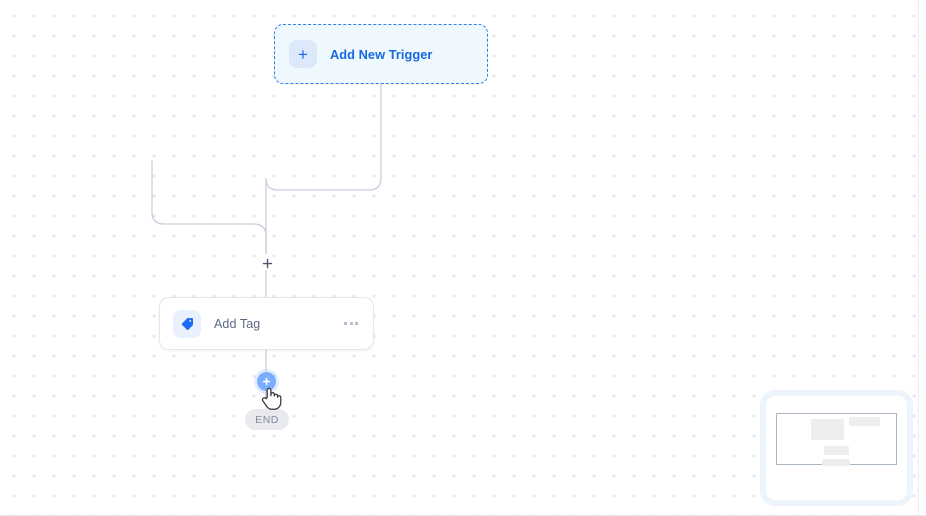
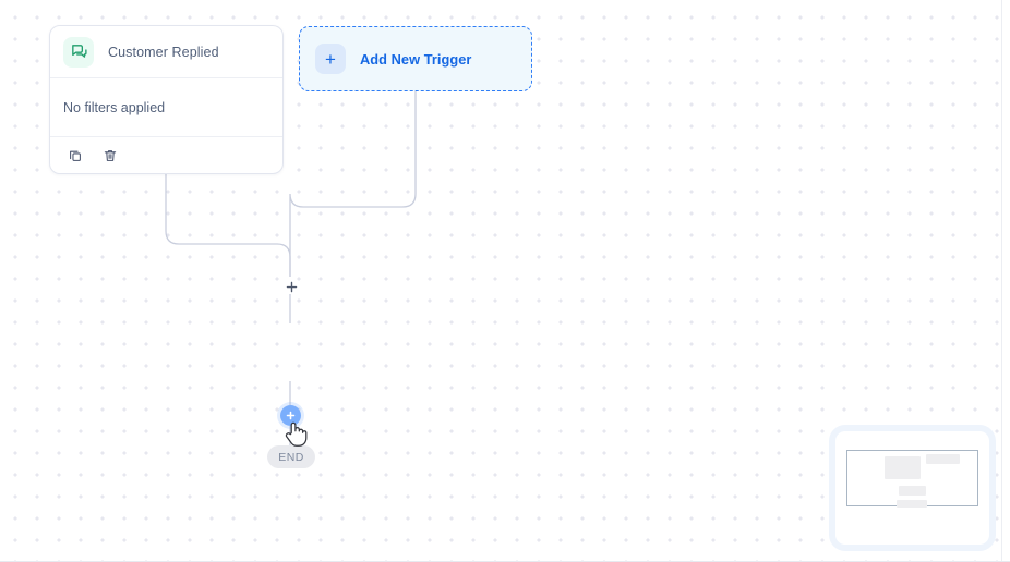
+ Customer Replied
+ No filters applied
  +
  Add New Trigger
- Add Tag
  END
